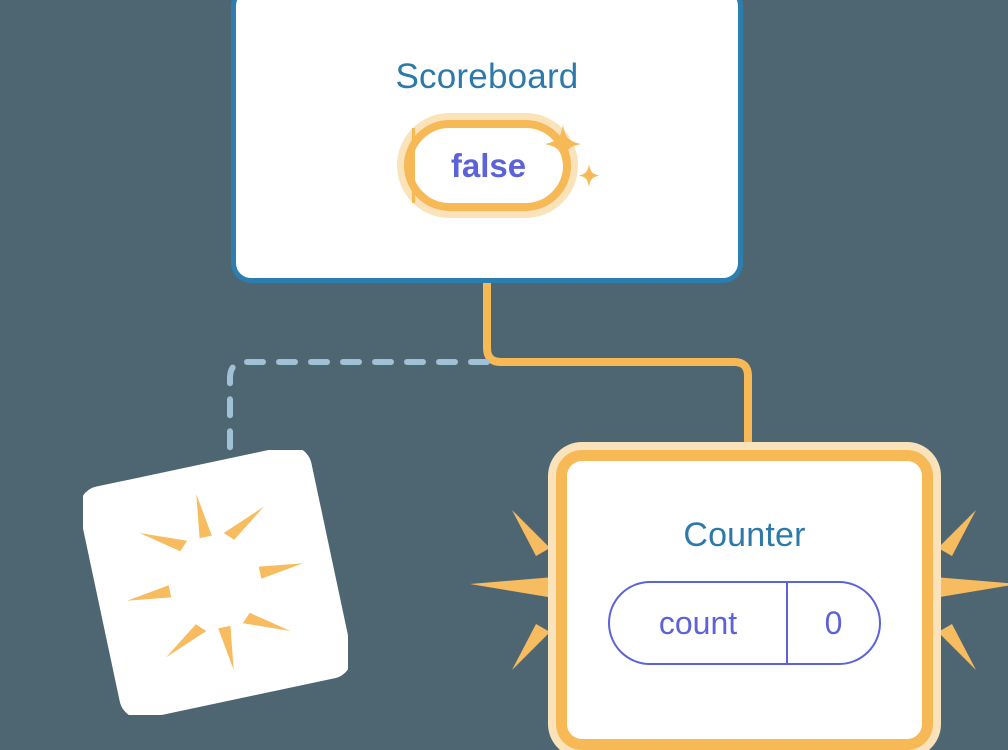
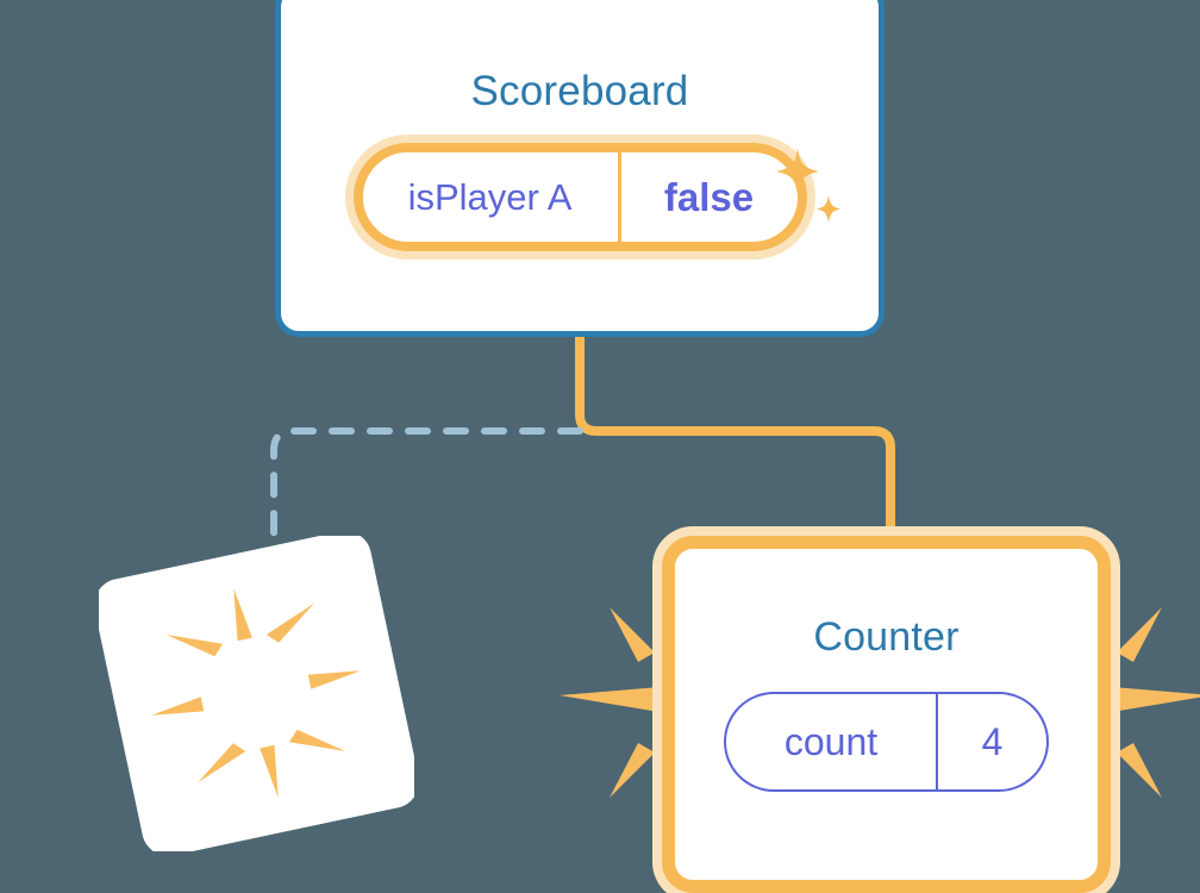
  Scoreboard
+ isPlayer A
  false
  Counter
  count
- 0
+ 4
